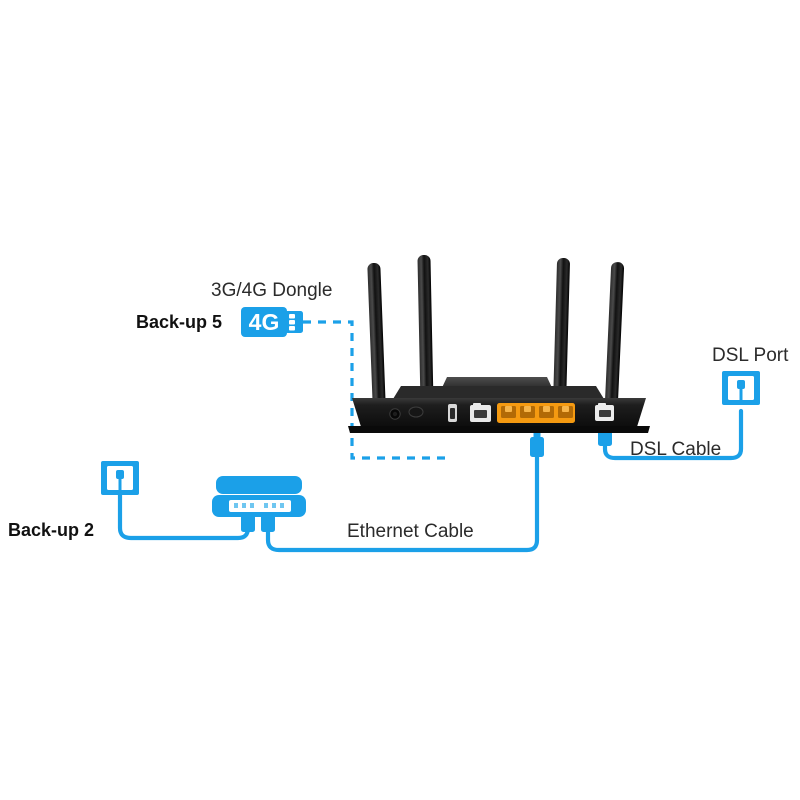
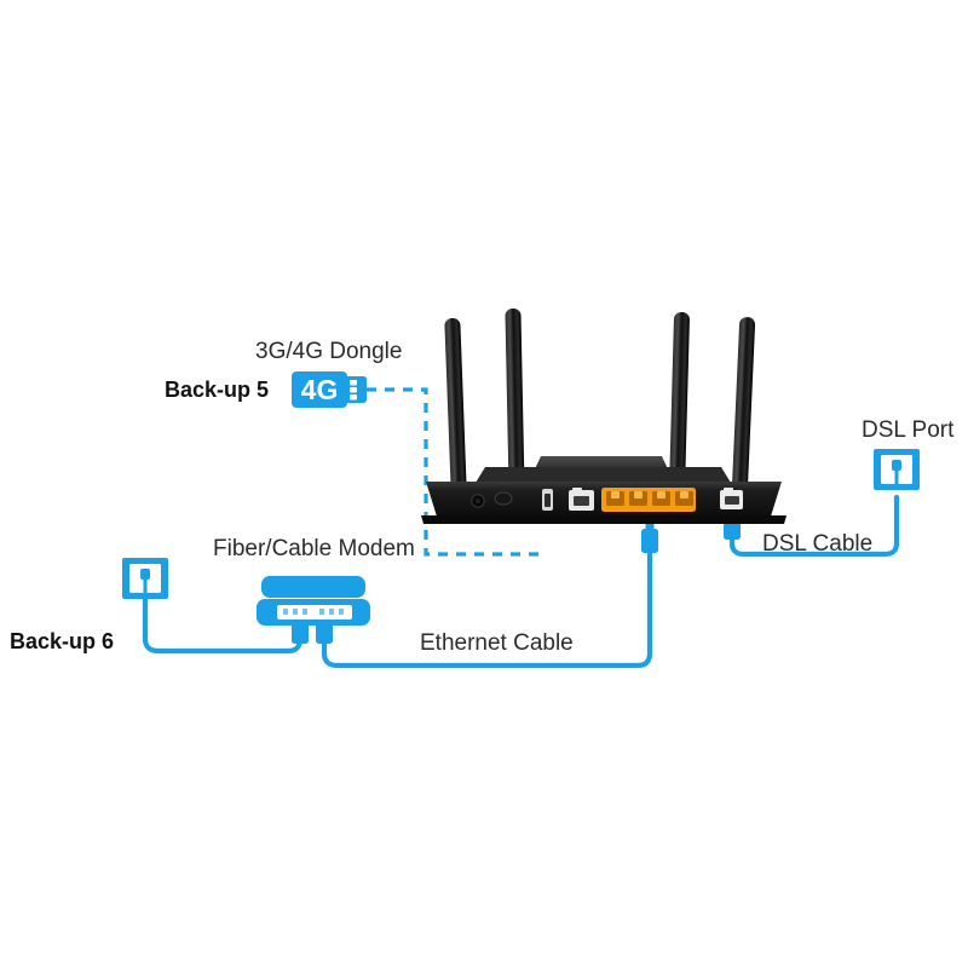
  4G
  3G/4G Dongle
  Back-up 5
+ Fiber/Cable Modem
- Back-up 2
+ Back-up 6
  Ethernet Cable
  DSL Cable
  DSL Port
